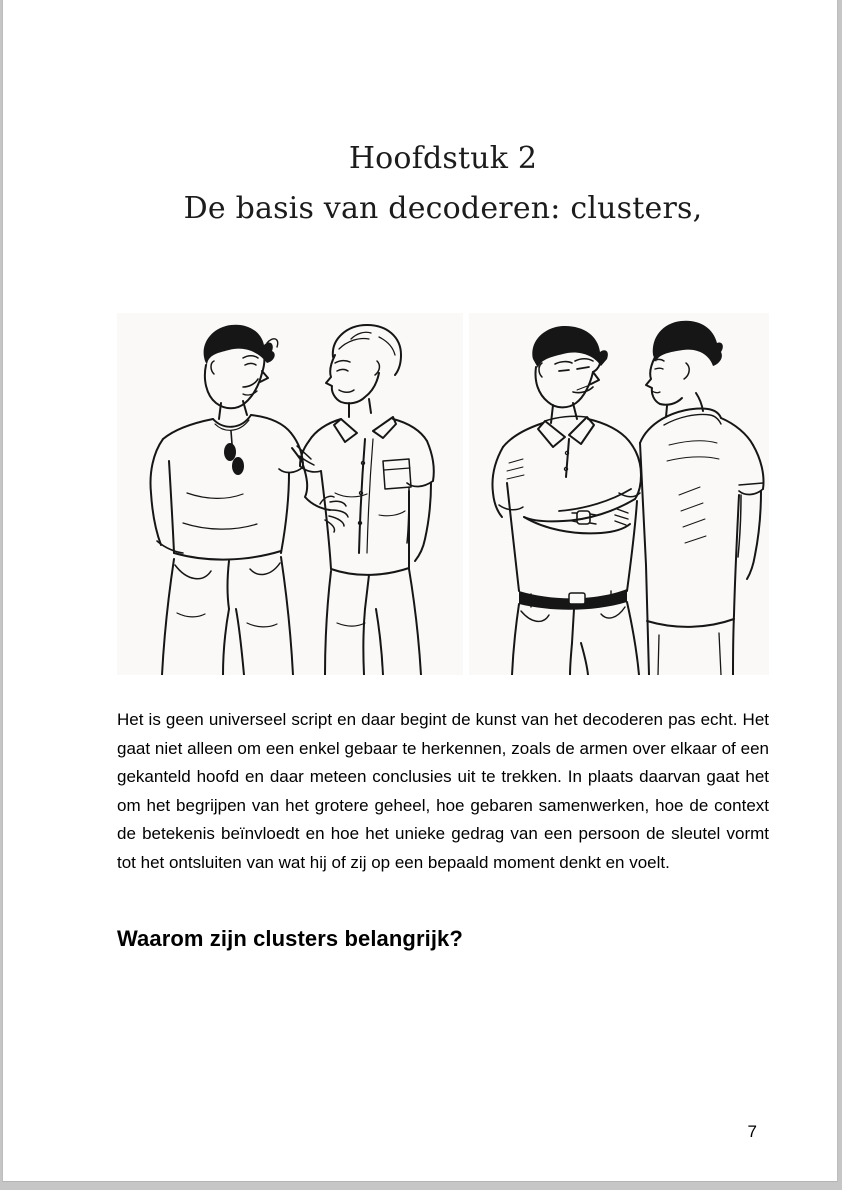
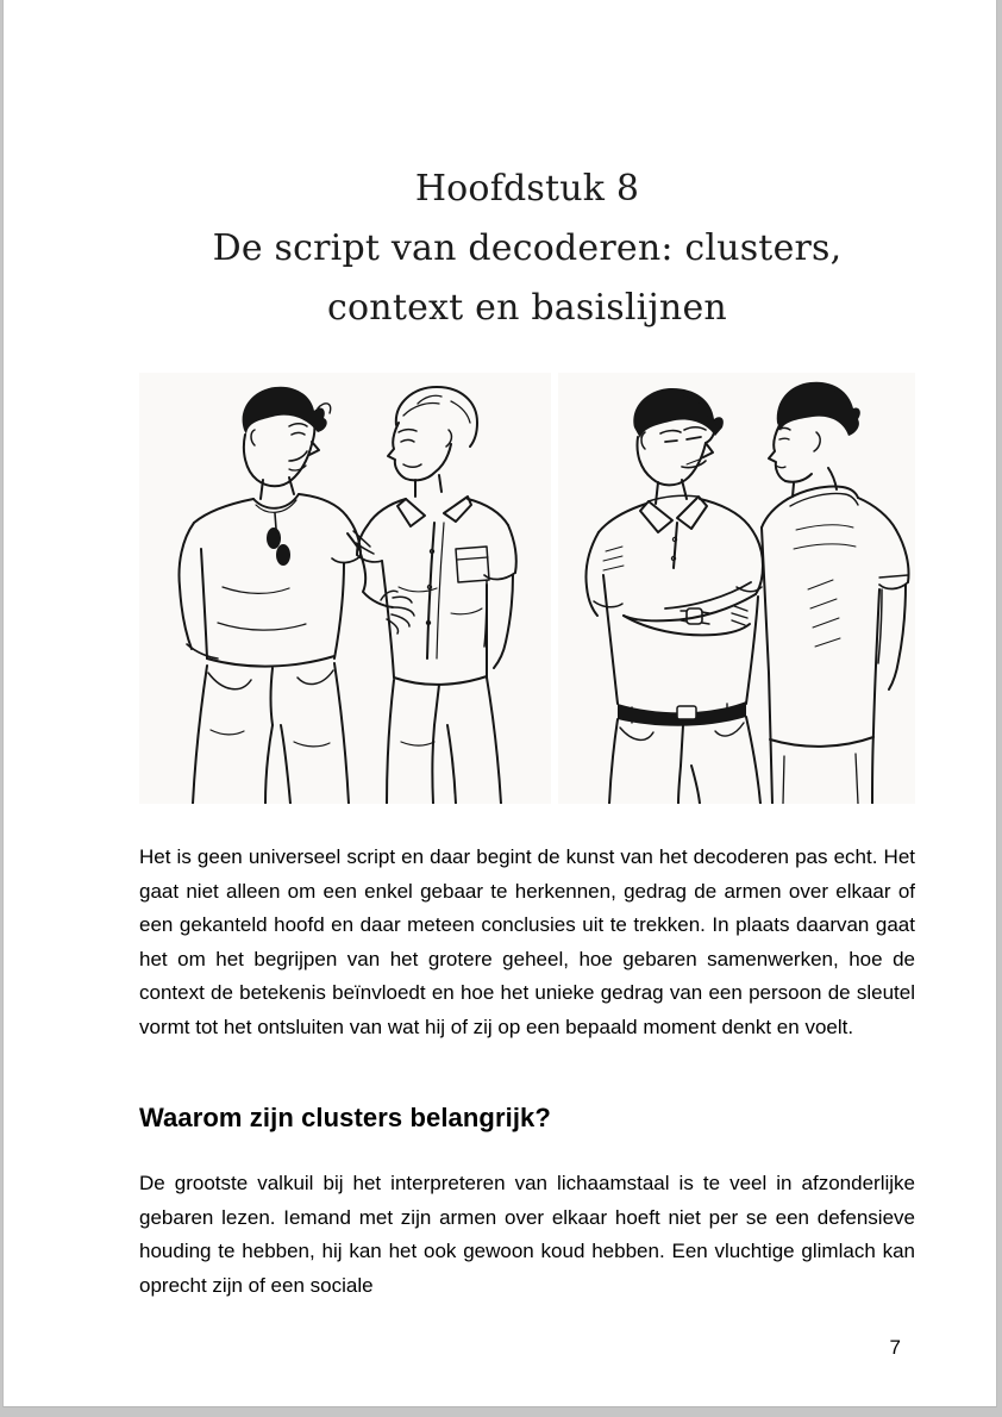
- Hoofdstuk 2
+ Hoofdstuk 8
- De basis van decoderen: clusters,
+ De script van decoderen: clusters,
+ context en basislijnen
- Het is geen universeel script en daar begint de kunst van het decoderen pas echt. Het gaat niet alleen om een enkel gebaar te herkennen, zoals de armen over elkaar of een gekanteld hoofd en daar meteen conclusies uit te trekken. In plaats daarvan gaat het om het begrijpen van het grotere geheel, hoe gebaren samenwerken, hoe de context de betekenis beïnvloedt en hoe het unieke gedrag van een persoon de sleutel vormt tot het ontsluiten van wat hij of zij op een bepaald moment denkt en voelt.
+ Het is geen universeel script en daar begint de kunst van het decoderen pas echt. Het gaat niet alleen om een enkel gebaar te herkennen, gedrag de armen over elkaar of een gekanteld hoofd en daar meteen conclusies uit te trekken. In plaats daarvan gaat het om het begrijpen van het grotere geheel, hoe gebaren samenwerken, hoe de context de betekenis beïnvloedt en hoe het unieke gedrag van een persoon de sleutel vormt tot het ontsluiten van wat hij of zij op een bepaald moment denkt en voelt.
  Waarom zijn clusters belangrijk?
+ De grootste valkuil bij het interpreteren van lichaamstaal is te veel in afzonderlijke gebaren lezen. Iemand met zijn armen over elkaar hoeft niet per se een defensieve houding te hebben, hij kan het ook gewoon koud hebben. Een vluchtige glimlach kan oprecht zijn of een sociale
  7
